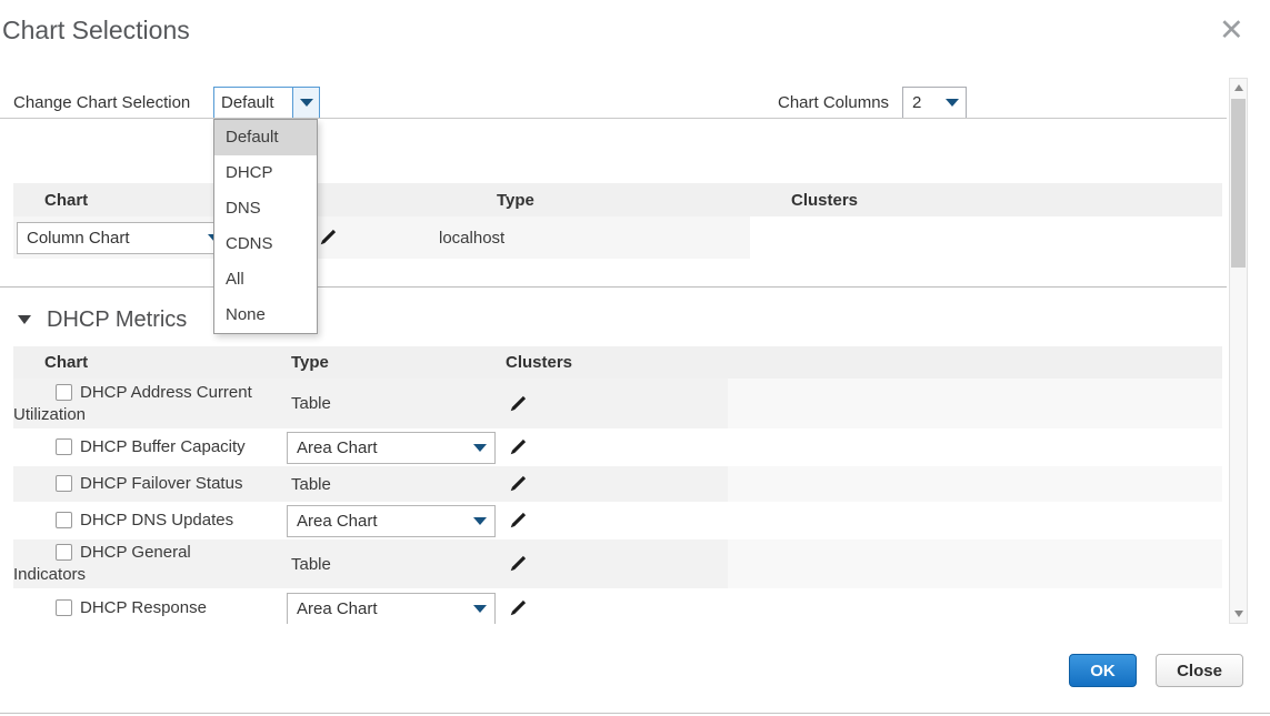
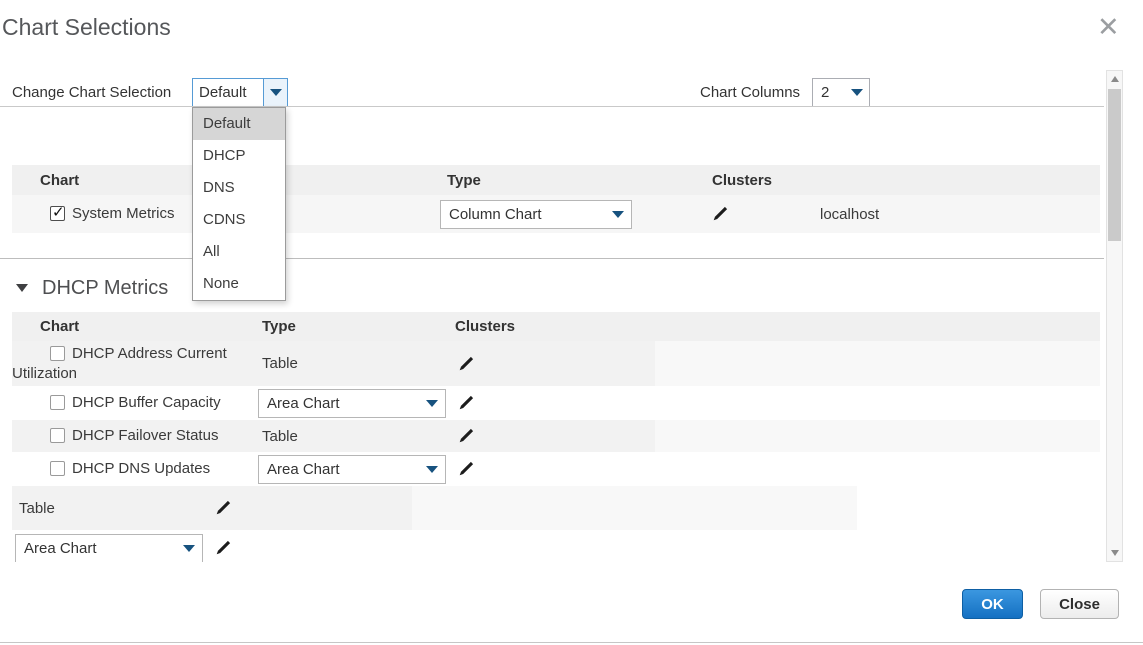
  Chart Selections
  ✕
  Change Chart Selection
  Default
  Default
  DHCP
  DNS
  CDNS
  All
  None
  Chart Columns
  2
  Chart
  Type
  Clusters
+ System Metrics
  Column Chart
  localhost
  DHCP Metrics
  Chart
  Type
  Clusters
  DHCP Address Current Utilization
  Table
  DHCP Buffer Capacity
  Area Chart
  DHCP Failover Status
  Table
  DHCP DNS Updates
  Area Chart
- DHCP General Indicators
  Table
- DHCP Response
  Area Chart
  OK
  Close
